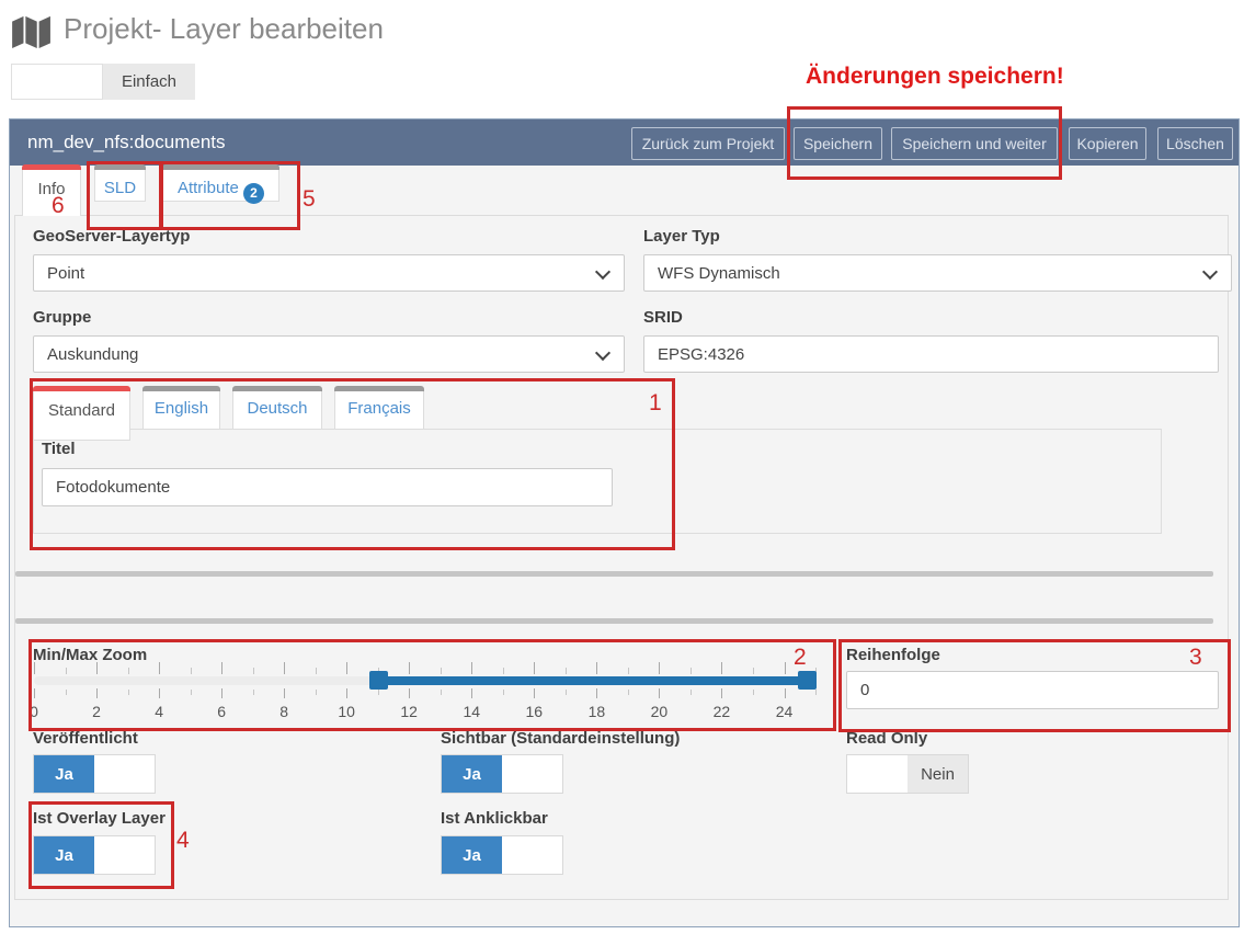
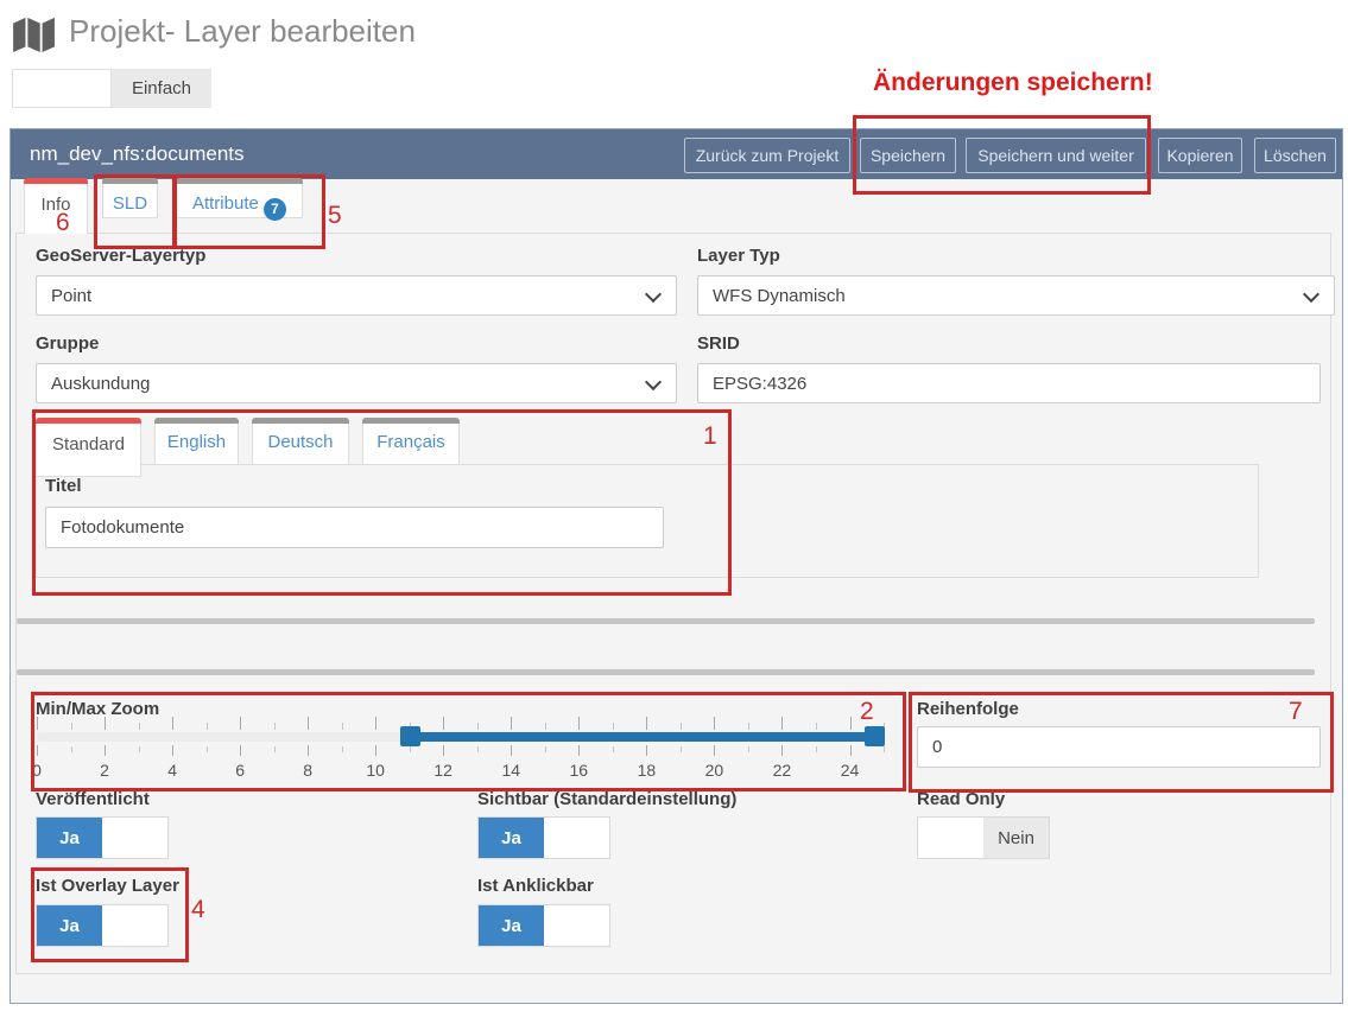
  Projekt- Layer bearbeiten
  Einfach
  Änderungen speichern!
  nm_dev_nfs:documents
  Zurück zum Projekt
  Speichern
  Speichern und weiter
  Kopieren
  Löschen
  Info
  SLD
- Attribute 2
+ Attribute 7
  GeoServer-Layertyp
  Point
  Layer Typ
  WFS Dynamisch
  Gruppe
  Auskundung
  SRID
  EPSG:4326
  Standard
  English
  Deutsch
  Français
  Titel
  Fotodokumente
  Min/Max Zoom
  0
  2
  4
  6
  8
  10
  12
  14
  16
  18
  20
  22
  24
  Reihenfolge
  0
  Veröffentlicht
  Ja
  Sichtbar (Standardeinstellung)
  Ja
  Read Only
  Nein
  Ist Overlay Layer
  Ja
  Ist Anklickbar
  Ja
  1
  2
- 3
+ 7
  4
  5
  6
